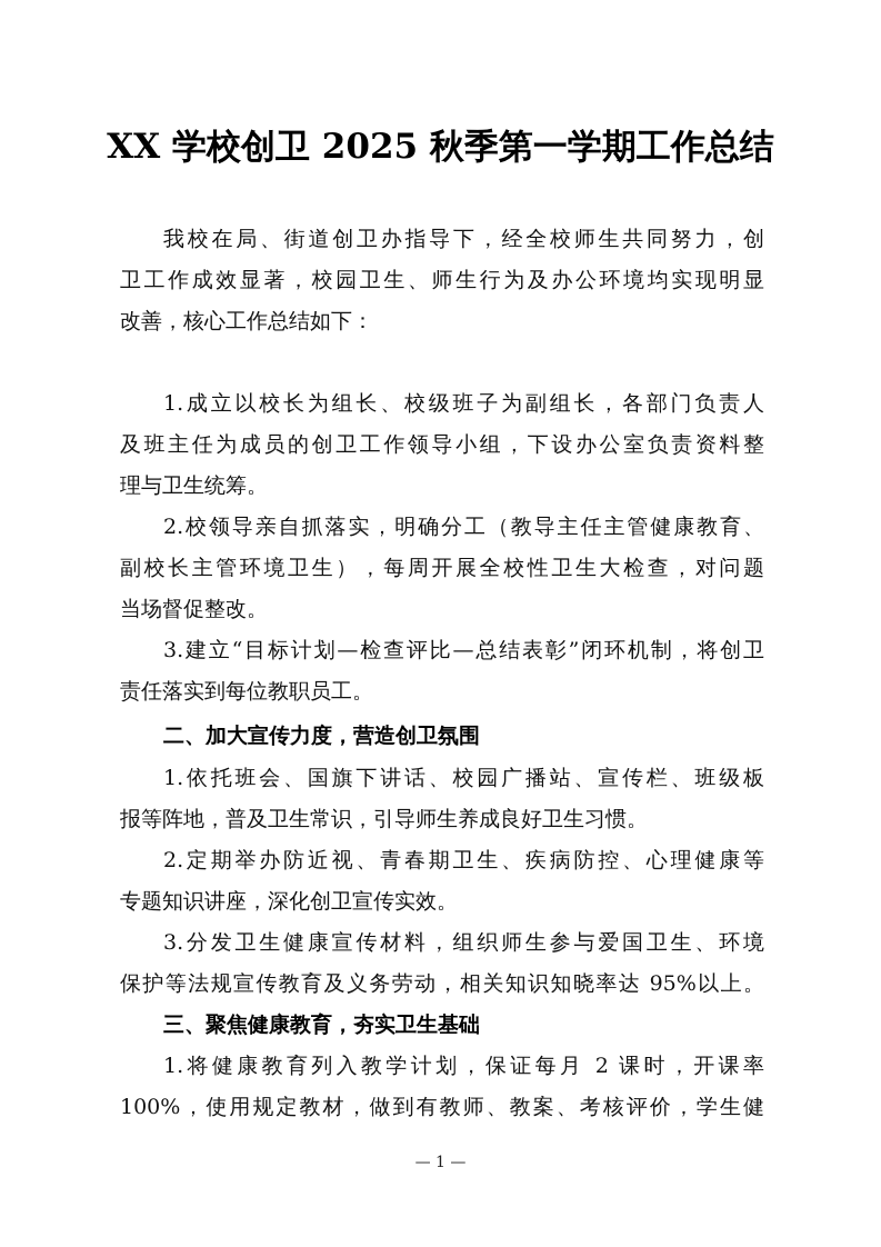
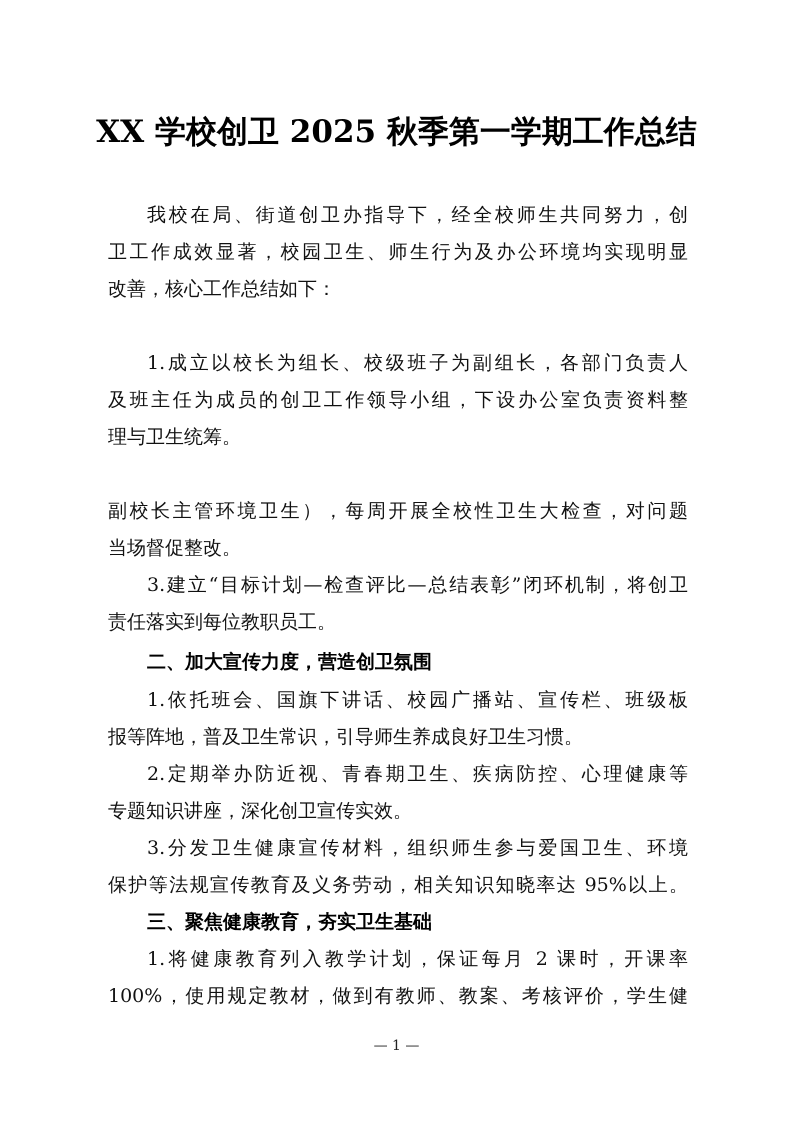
  XX 学校创卫 2025 秋季第一学期工作总结
  我校在局、街道创卫办指导下，经全校师生共同努力，创
  卫工作成效显著，校园卫生、师生行为及办公环境均实现明显
  改善，核心工作总结如下：
  1.成立以校长为组长、校级班子为副组长，各部门负责人
  及班主任为成员的创卫工作领导小组，下设办公室负责资料整
  理与卫生统筹。
- 2.校领导亲自抓落实，明确分工（教导主任主管健康教育、
  副校长主管环境卫生），每周开展全校性卫生大检查，对问题
  当场督促整改。
  3.建立“目标计划—检查评比—总结表彰”闭环机制，将创卫
  责任落实到每位教职员工。
  二、加大宣传力度，营造创卫氛围
  1.依托班会、国旗下讲话、校园广播站、宣传栏、班级板
  报等阵地，普及卫生常识，引导师生养成良好卫生习惯。
  2.定期举办防近视、青春期卫生、疾病防控、心理健康等
  专题知识讲座，深化创卫宣传实效。
  3.分发卫生健康宣传材料，组织师生参与爱国卫生、环境
  保护等法规宣传教育及义务劳动，相关知识知晓率达 95%以上。
  三、聚焦健康教育，夯实卫生基础
  1.将健康教育列入教学计划，保证每月 2 课时，开课率
  100%，使用规定教材，做到有教师、教案、考核评价，学生健
  — 1 —
